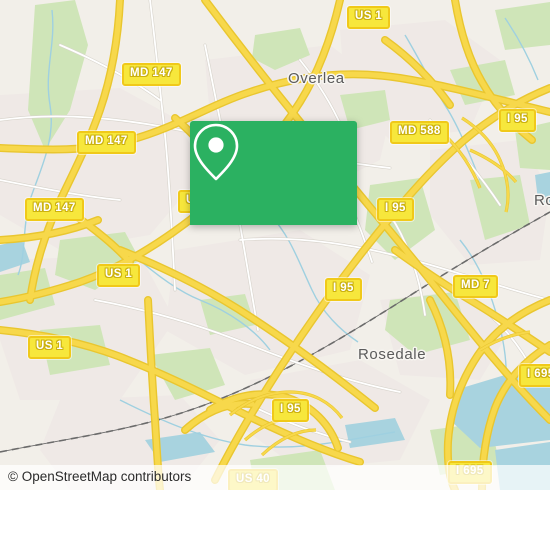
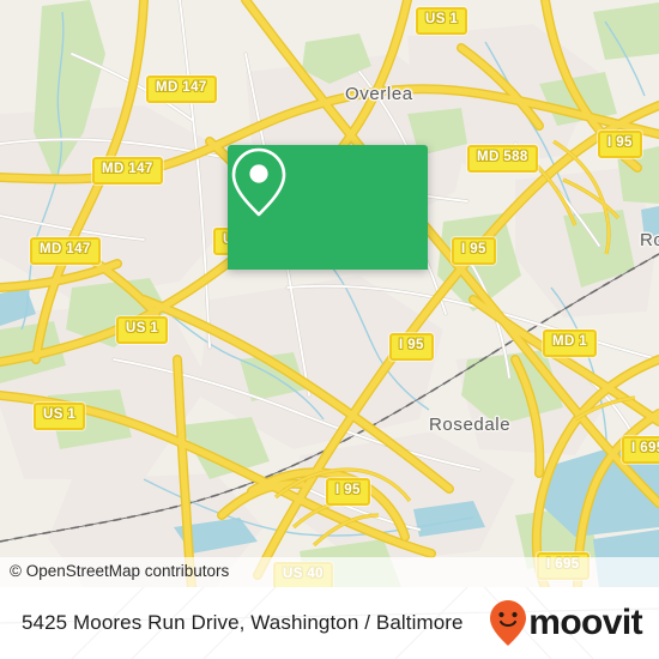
  Overlea
  Rosedale
  US 1
  MD 147
  MD 147
  MD 588
  I 95
  MD 147
  I 95
  US 1
  I 95
- MD 7
+ MD 1
  US 1
  I 69
  I 95
  I 695
  US 40
  © OpenStreetMap contributors
+ 5425 Moores Run Drive, Washington / Baltimore
+ moovit
